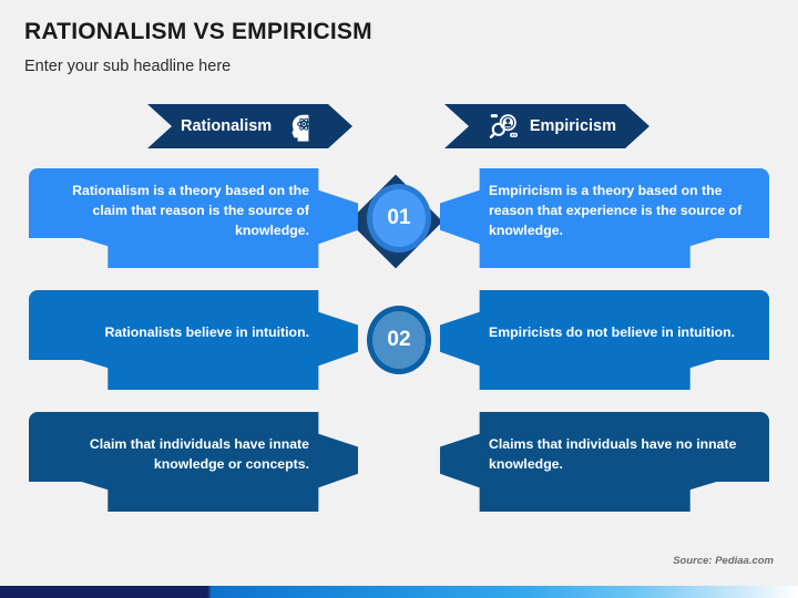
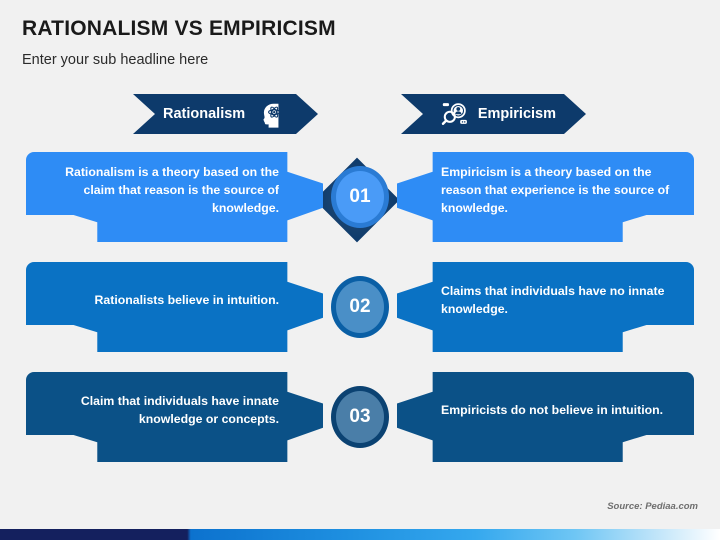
  RATIONALISM VS EMPIRICISM
  Enter your sub headline here
  Rationalism
  Empiricism
  Rationalism is a theory based on the claim that reason is the source of knowledge.
  01
  Empiricism is a theory based on the reason that experience is the source of knowledge.
  Rationalists believe in intuition.
  02
- Empiricists do not believe in intuition.
+ Claims that individuals have no innate knowledge.
  Claim that individuals have innate knowledge or concepts.
+ 03
- Claims that individuals have no innate knowledge.
+ Empiricists do not believe in intuition.
  Source: Pediaa.com
